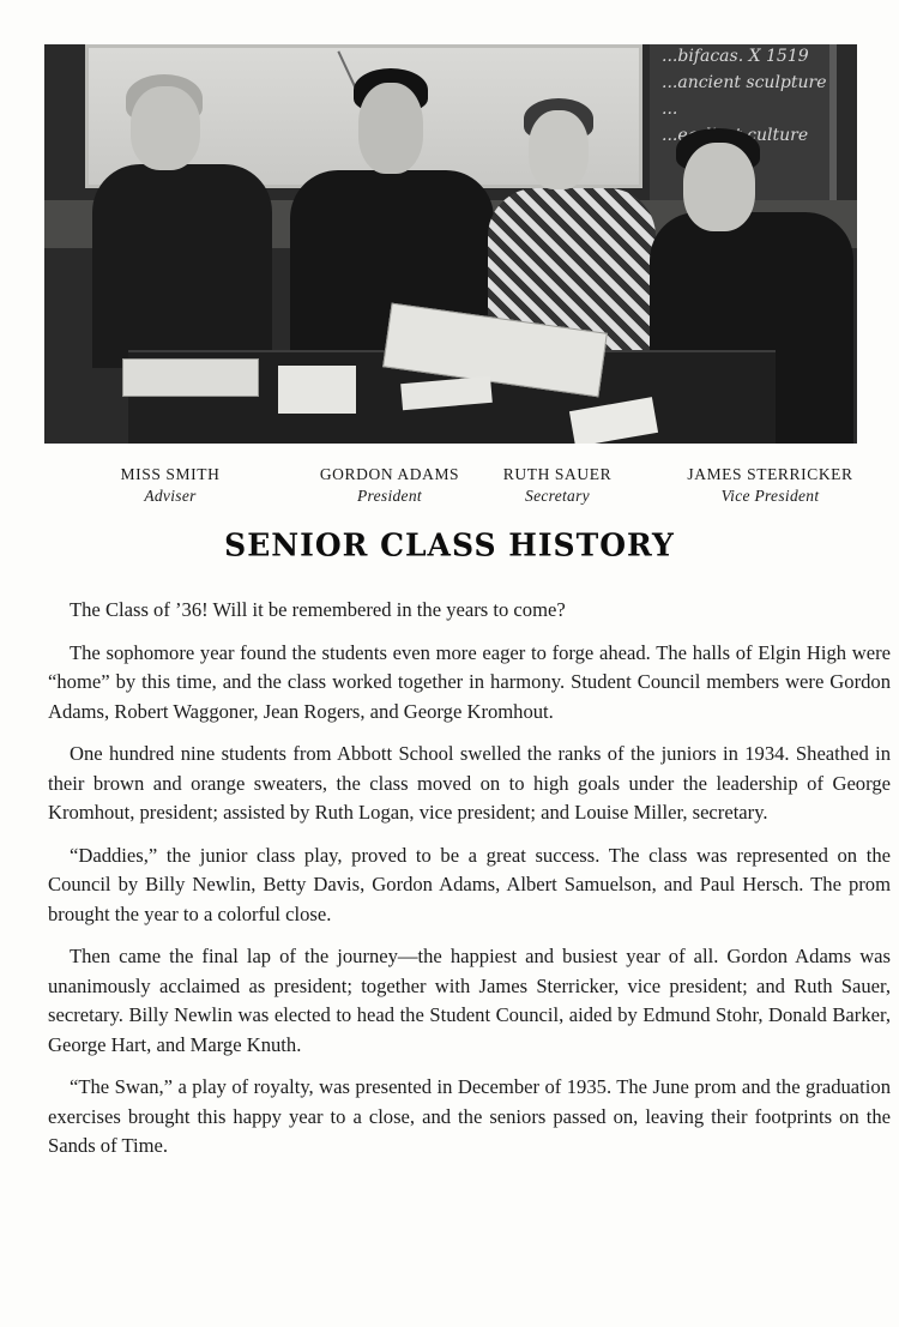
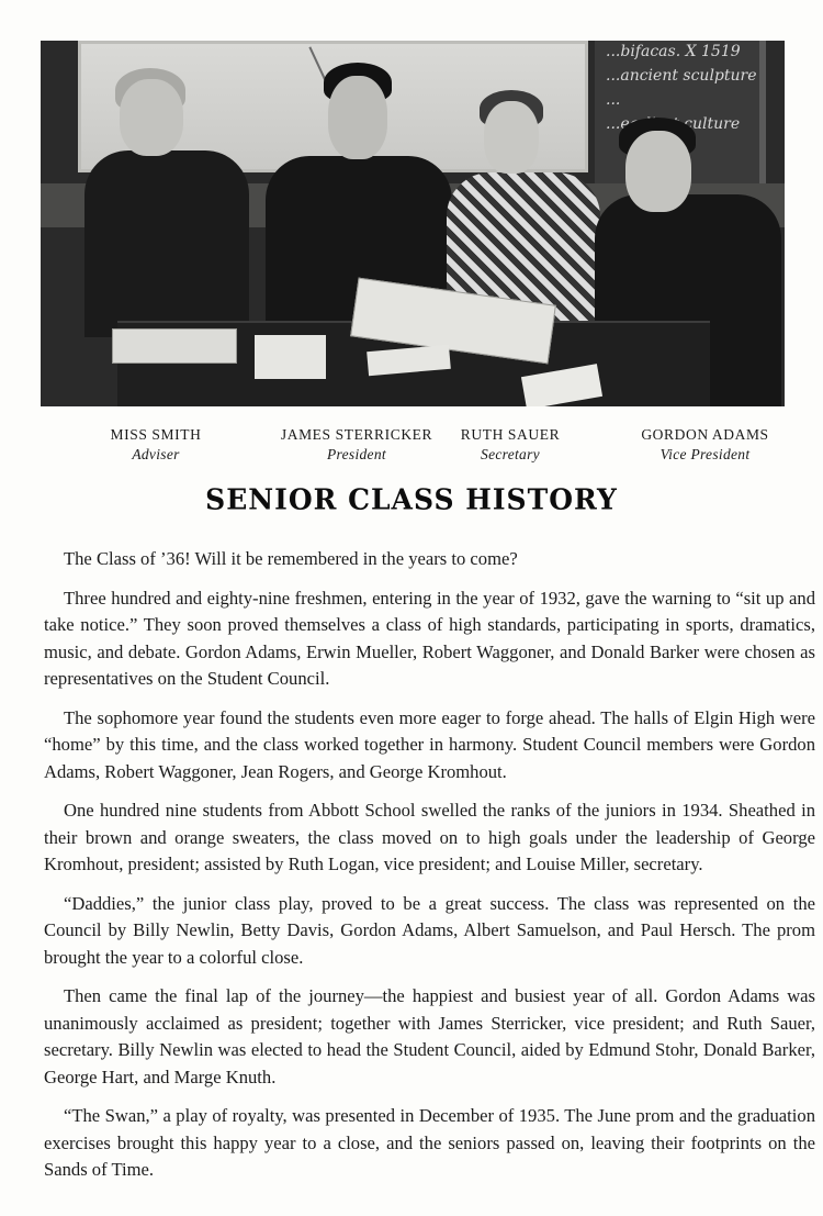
  ...bifacas. X 1519
  ...ancient sculpture
  ...
  MISS SMITH
  Adviser
- GORDON ADAMS
+ JAMES STERRICKER
  President
  RUTH SAUER
  Secretary
- JAMES STERRICKER
+ GORDON ADAMS
  Vice President
  SENIOR CLASS HISTORY
  The Class of ’36! Will it be remembered in the years to come?
+ Three hundred and eighty-nine freshmen, entering in the year of 1932, gave the warning to “sit up and take notice.” They soon proved themselves a class of high standards, participating in sports, dramatics, music, and debate. Gordon Adams, Erwin Mueller, Robert Waggoner, and Donald Barker were chosen as representatives on the Student Council.
  The sophomore year found the students even more eager to forge ahead. The halls of Elgin High were “home” by this time, and the class worked together in harmony. Student Council members were Gordon Adams, Robert Waggoner, Jean Rogers, and George Kromhout.
  One hundred nine students from Abbott School swelled the ranks of the juniors in 1934. Sheathed in their brown and orange sweaters, the class moved on to high goals under the leadership of George Kromhout, president; assisted by Ruth Logan, vice president; and Louise Miller, secretary.
  “Daddies,” the junior class play, proved to be a great success. The class was represented on the Council by Billy Newlin, Betty Davis, Gordon Adams, Albert Samuelson, and Paul Hersch. The prom brought the year to a colorful close.
  Then came the final lap of the journey—the happiest and busiest year of all. Gordon Adams was unanimously acclaimed as president; together with James Sterricker, vice president; and Ruth Sauer, secretary. Billy Newlin was elected to head the Student Council, aided by Edmund Stohr, Donald Barker, George Hart, and Marge Knuth.
  “The Swan,” a play of royalty, was presented in December of 1935. The June prom and the graduation exercises brought this happy year to a close, and the seniors passed on, leaving their footprints on the Sands of Time.
